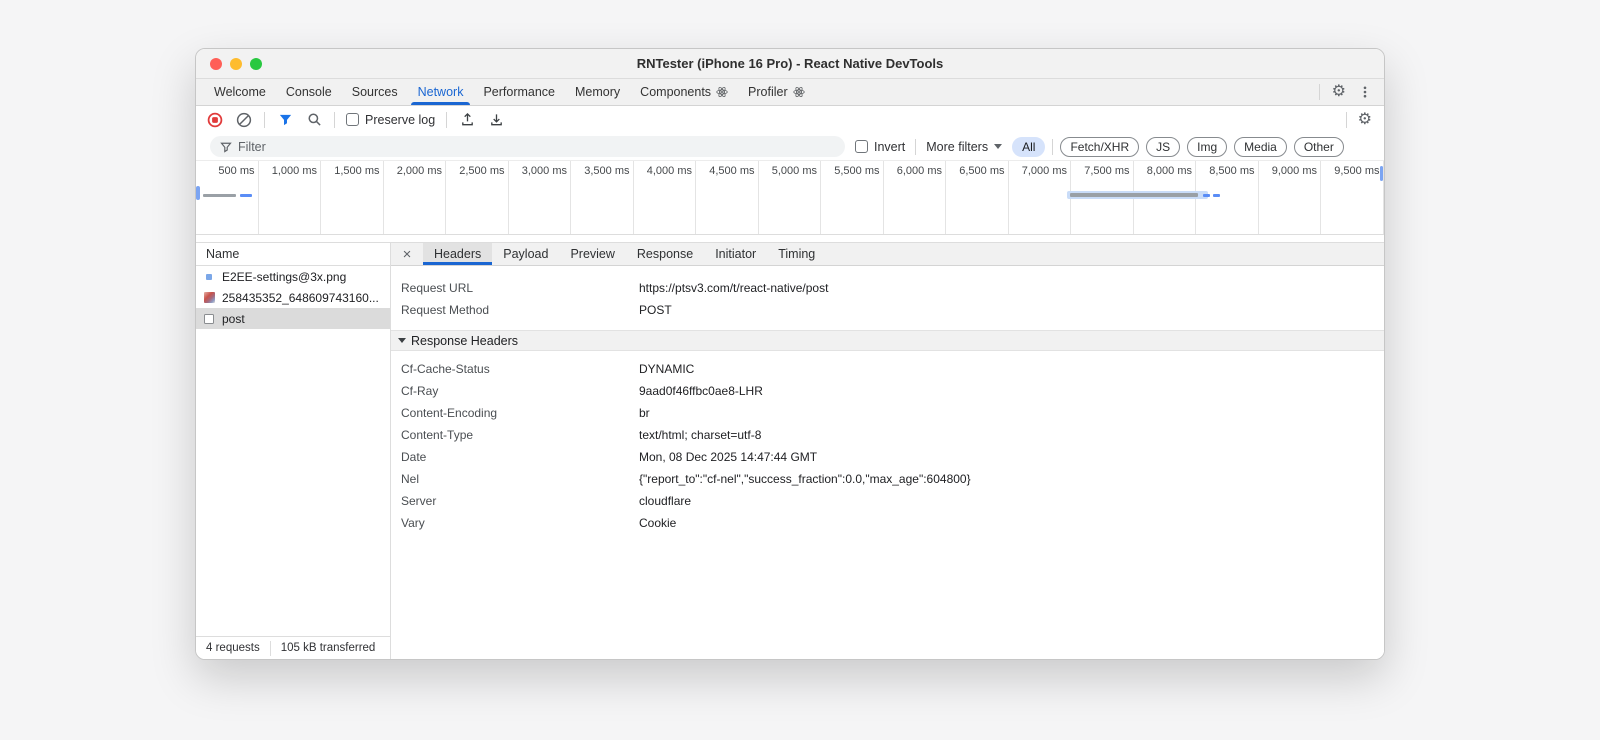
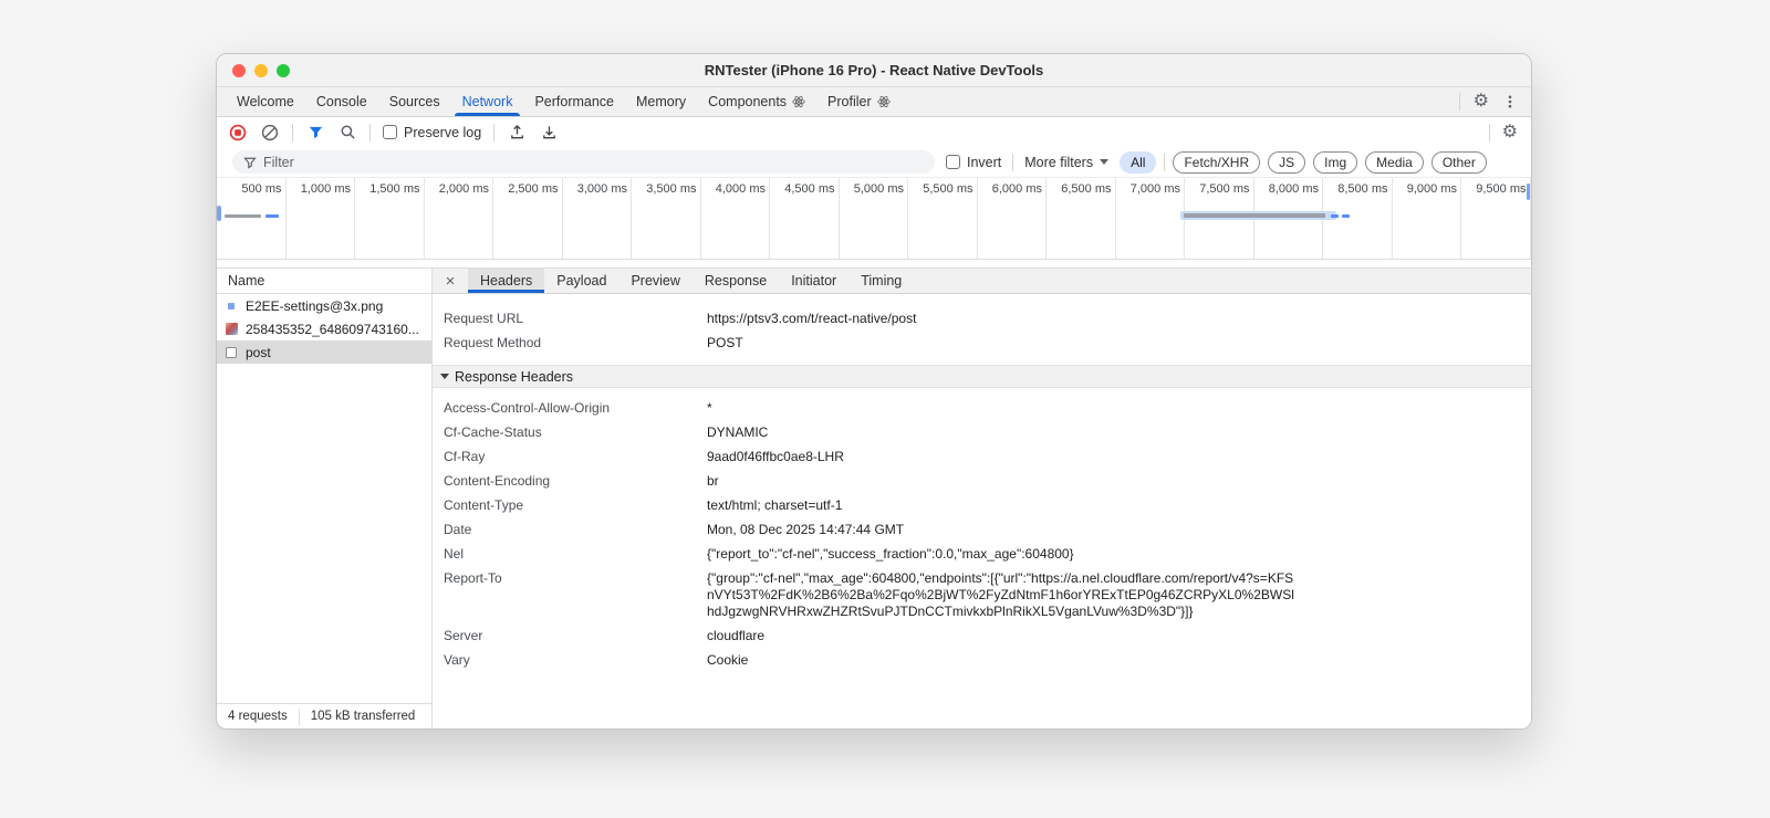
  RNTester (iPhone 16 Pro) - React Native DevTools
  Welcome
  Console
  Sources
  Network
  Performance
  Memory
  Components
  Profiler
  ⚙
  Preserve log
  ⚙
  Filter
  Invert
  More filters
  All
  Fetch/XHR
  JS
  Img
  Media
  Other
  500 ms
  1,000 ms
  1,500 ms
  2,000 ms
  2,500 ms
  3,000 ms
  3,500 ms
  4,000 ms
  4,500 ms
  5,000 ms
  5,500 ms
  6,000 ms
  6,500 ms
  7,000 ms
  7,500 ms
  8,000 ms
  8,500 ms
  9,000 ms
  9,500 ms
  Name
  E2EE-settings@3x.png
  258435352_648609743160...
  post
  4 requests
  105 kB transferred
  ×
  Headers
  Payload
  Preview
  Response
  Initiator
  Timing
  Request URL
  https://ptsv3.com/t/react-native/post
  Request Method
  POST
  Response Headers
+ Access-Control-Allow-Origin
+ *
  Cf-Cache-Status
  DYNAMIC
  Cf-Ray
  9aad0f46ffbc0ae8-LHR
  Content-Encoding
  br
  Content-Type
- text/html; charset=utf-8
+ text/html; charset=utf-1
  Date
  Mon, 08 Dec 2025 14:47:44 GMT
  Nel
  {"report_to":"cf-nel","success_fraction":0.0,"max_age":604800}
+ Report-To
+ {"group":"cf-nel","max_age":604800,"endpoints":[{"url":"https://a.nel.cloudflare.com/report/v4?s=KFSnVYt53T%2FdK%2B6%2Ba%2Fqo%2BjWT%2FyZdNtmF1h6orYRExTtEP0g46ZCRPyXL0%2BWSlhdJgzwgNRVHRxwZHZRtSvuPJTDnCCTmivkxbPlnRikXL5VganLVuw%3D%3D"}]}
  Server
  cloudflare
  Vary
  Cookie
